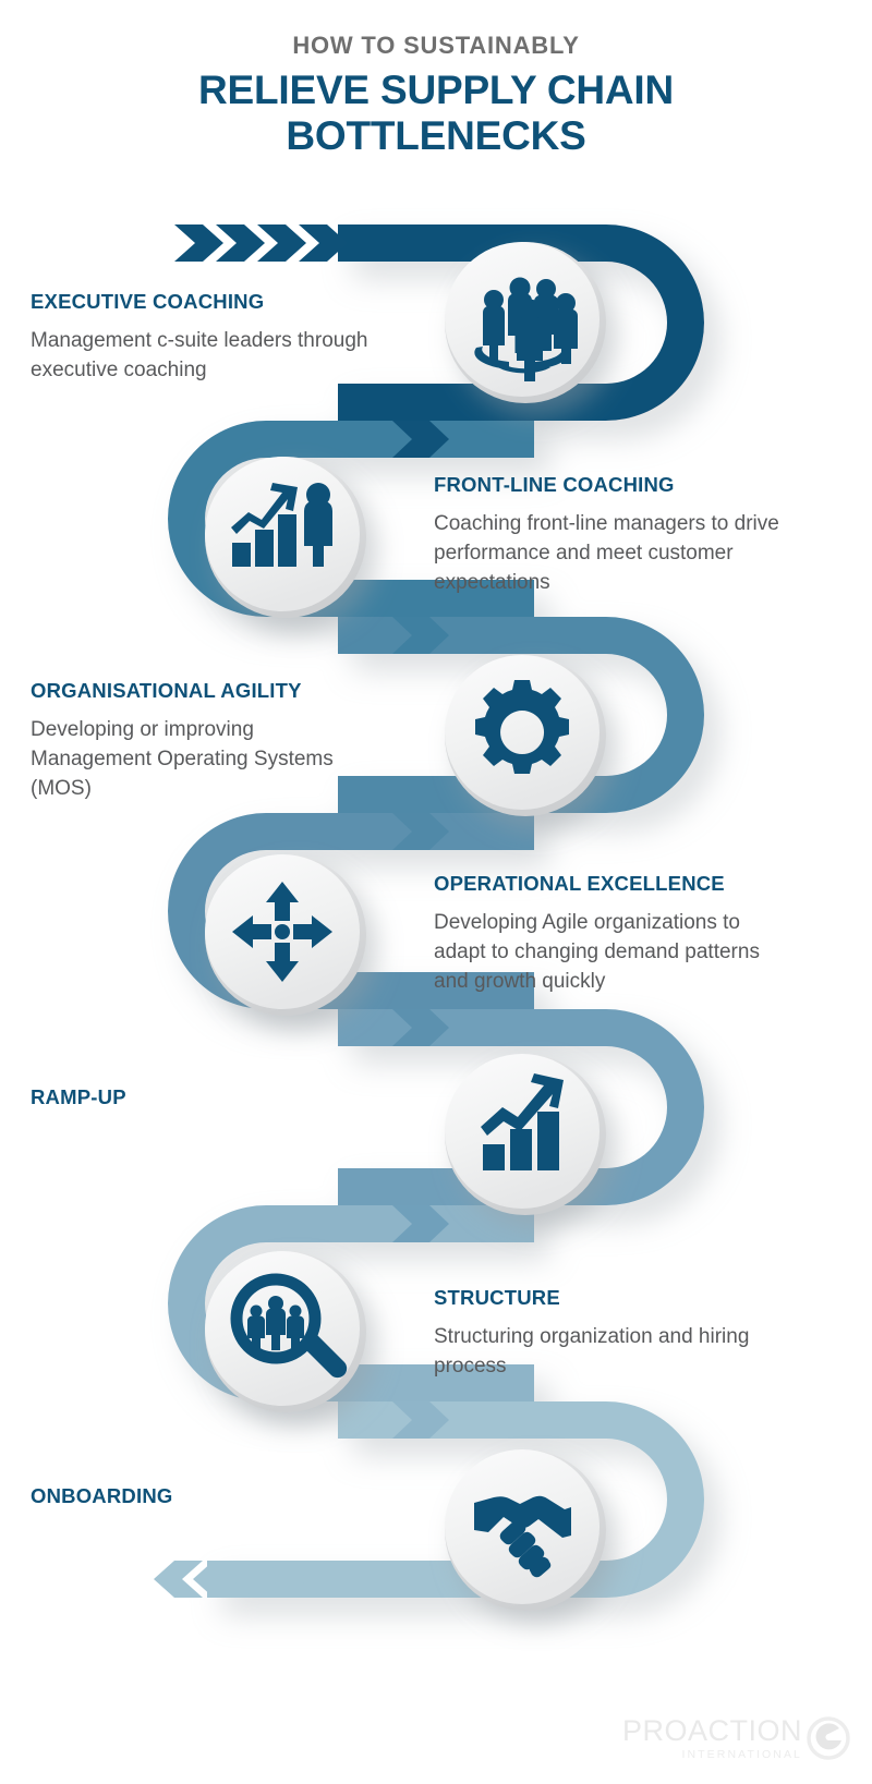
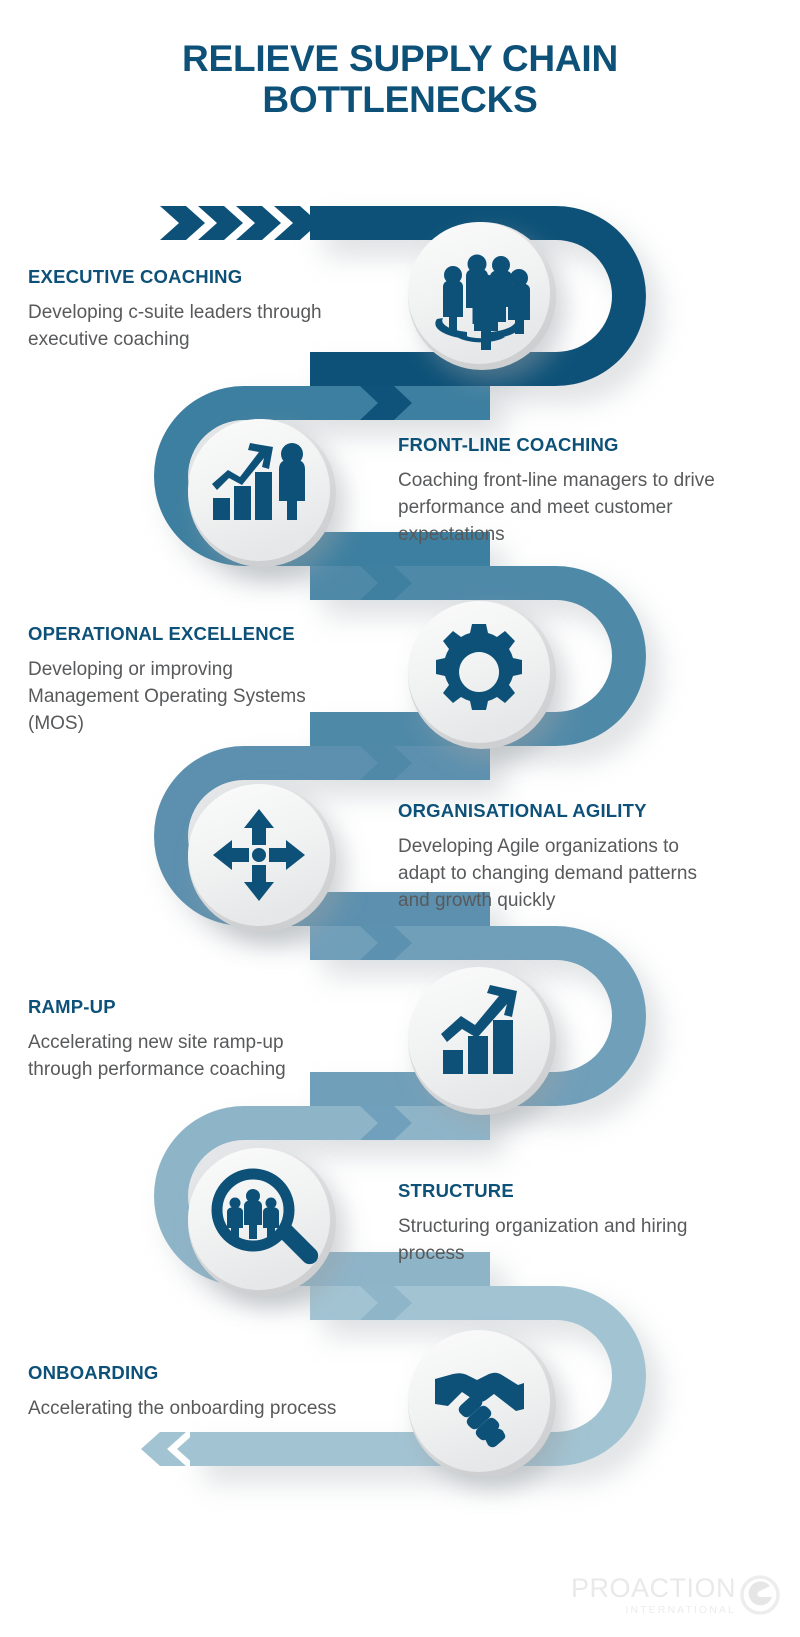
- HOW TO SUSTAINABLY
  RELIEVE SUPPLY CHAIN BOTTLENECKS
  EXECUTIVE COACHING
- Management c-suite leaders through executive coaching
+ Developing c-suite leaders through executive coaching
  FRONT-LINE COACHING
  Coaching front-line managers to drive performance and meet customer expectations
- ORGANISATIONAL AGILITY
+ OPERATIONAL EXCELLENCE
  Developing or improving Management Operating Systems (MOS)
- OPERATIONAL EXCELLENCE
+ ORGANISATIONAL AGILITY
  Developing Agile organizations to adapt to changing demand patterns and growth quickly
  RAMP-UP
+ Accelerating new site ramp-up through performance coaching
  STRUCTURE
  Structuring organization and hiring process
  ONBOARDING
+ Accelerating the onboarding process
